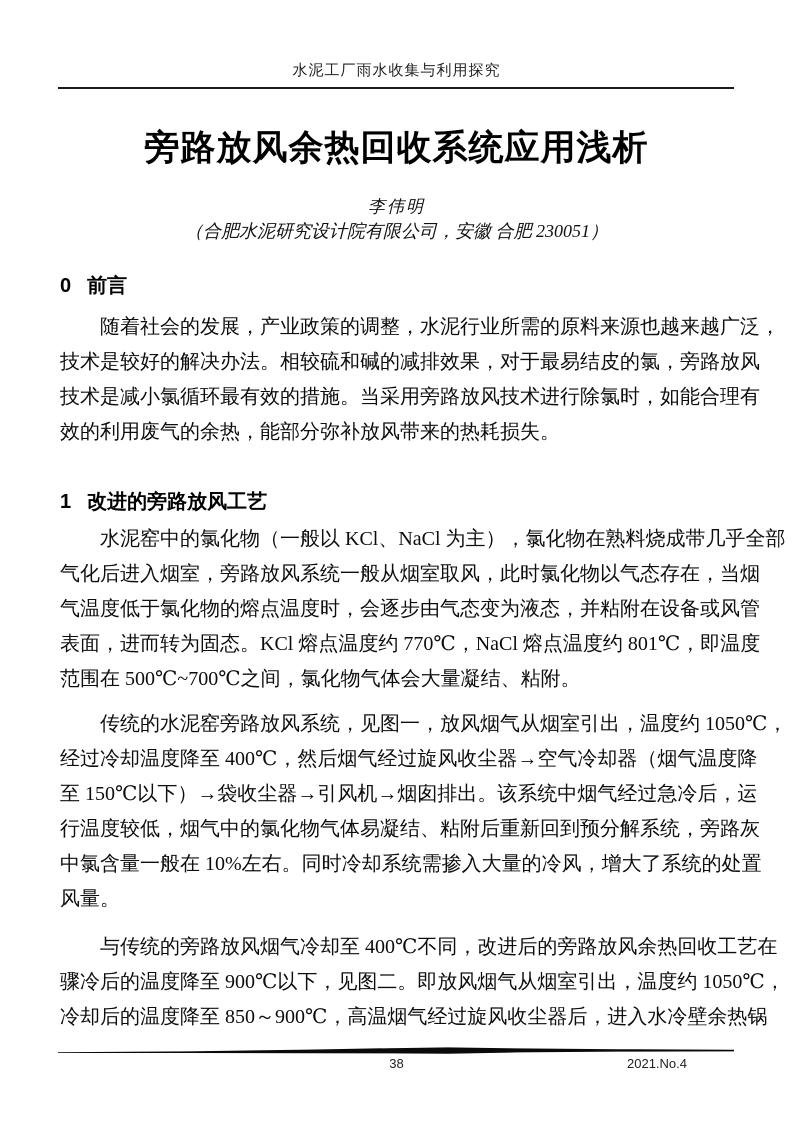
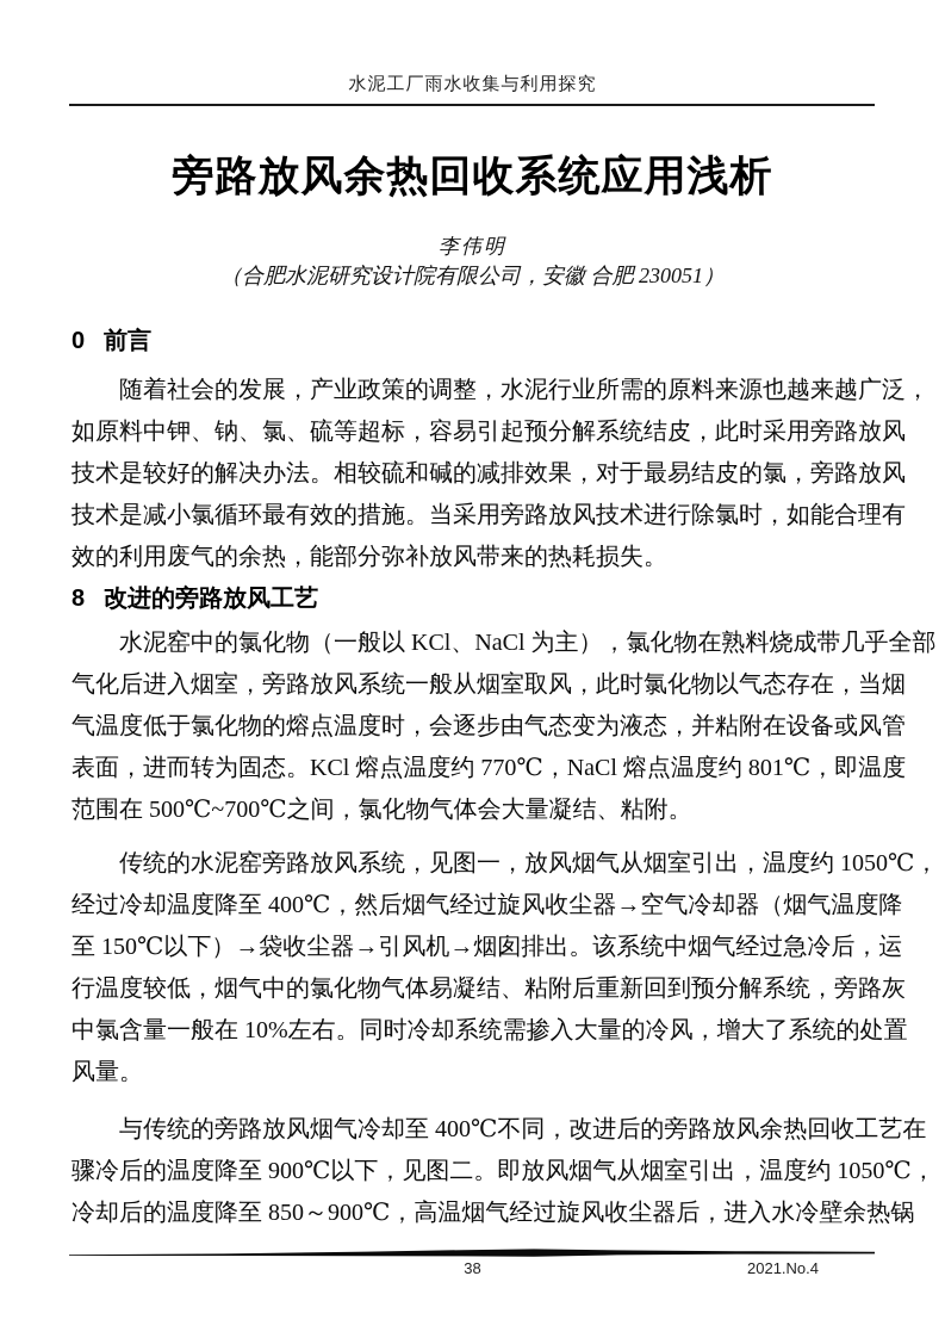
  水泥工厂雨水收集与利用探究
  旁路放风余热回收系统应用浅析
  李伟明
  （合肥水泥研究设计院有限公司，安徽 合肥 230051）
  0 前言
  随着社会的发展，产业政策的调整，水泥行业所需的原料来源也越来越广泛，
+ 如原料中钾、钠、氯、硫等超标，容易引起预分解系统结皮，此时采用旁路放风
  技术是较好的解决办法。相较硫和碱的减排效果，对于最易结皮的氯，旁路放风
  技术是减小氯循环最有效的措施。当采用旁路放风技术进行除氯时，如能合理有
  效的利用废气的余热，能部分弥补放风带来的热耗损失。
- 1 改进的旁路放风工艺
+ 8 改进的旁路放风工艺
  水泥窑中的氯化物（一般以 KCl、NaCl 为主），氯化物在熟料烧成带几乎全部
  气化后进入烟室，旁路放风系统一般从烟室取风，此时氯化物以气态存在，当烟
  气温度低于氯化物的熔点温度时，会逐步由气态变为液态，并粘附在设备或风管
  表面，进而转为固态。KCl 熔点温度约 770℃，NaCl 熔点温度约 801℃，即温度
  范围在 500℃~700℃之间，氯化物气体会大量凝结、粘附。
  传统的水泥窑旁路放风系统，见图一，放风烟气从烟室引出，温度约 1050℃，
  经过冷却温度降至 400℃，然后烟气经过旋风收尘器→空气冷却器（烟气温度降
  至 150℃以下）→袋收尘器→引风机→烟囱排出。该系统中烟气经过急冷后，运
  行温度较低，烟气中的氯化物气体易凝结、粘附后重新回到预分解系统，旁路灰
  中氯含量一般在 10%左右。同时冷却系统需掺入大量的冷风，增大了系统的处置
  风量。
  与传统的旁路放风烟气冷却至 400℃不同，改进后的旁路放风余热回收工艺在
  骤冷后的温度降至 900℃以下，见图二。即放风烟气从烟室引出，温度约 1050℃，
  冷却后的温度降至 850～900℃，高温烟气经过旋风收尘器后，进入水冷壁余热锅
  38
  2021.No.4
